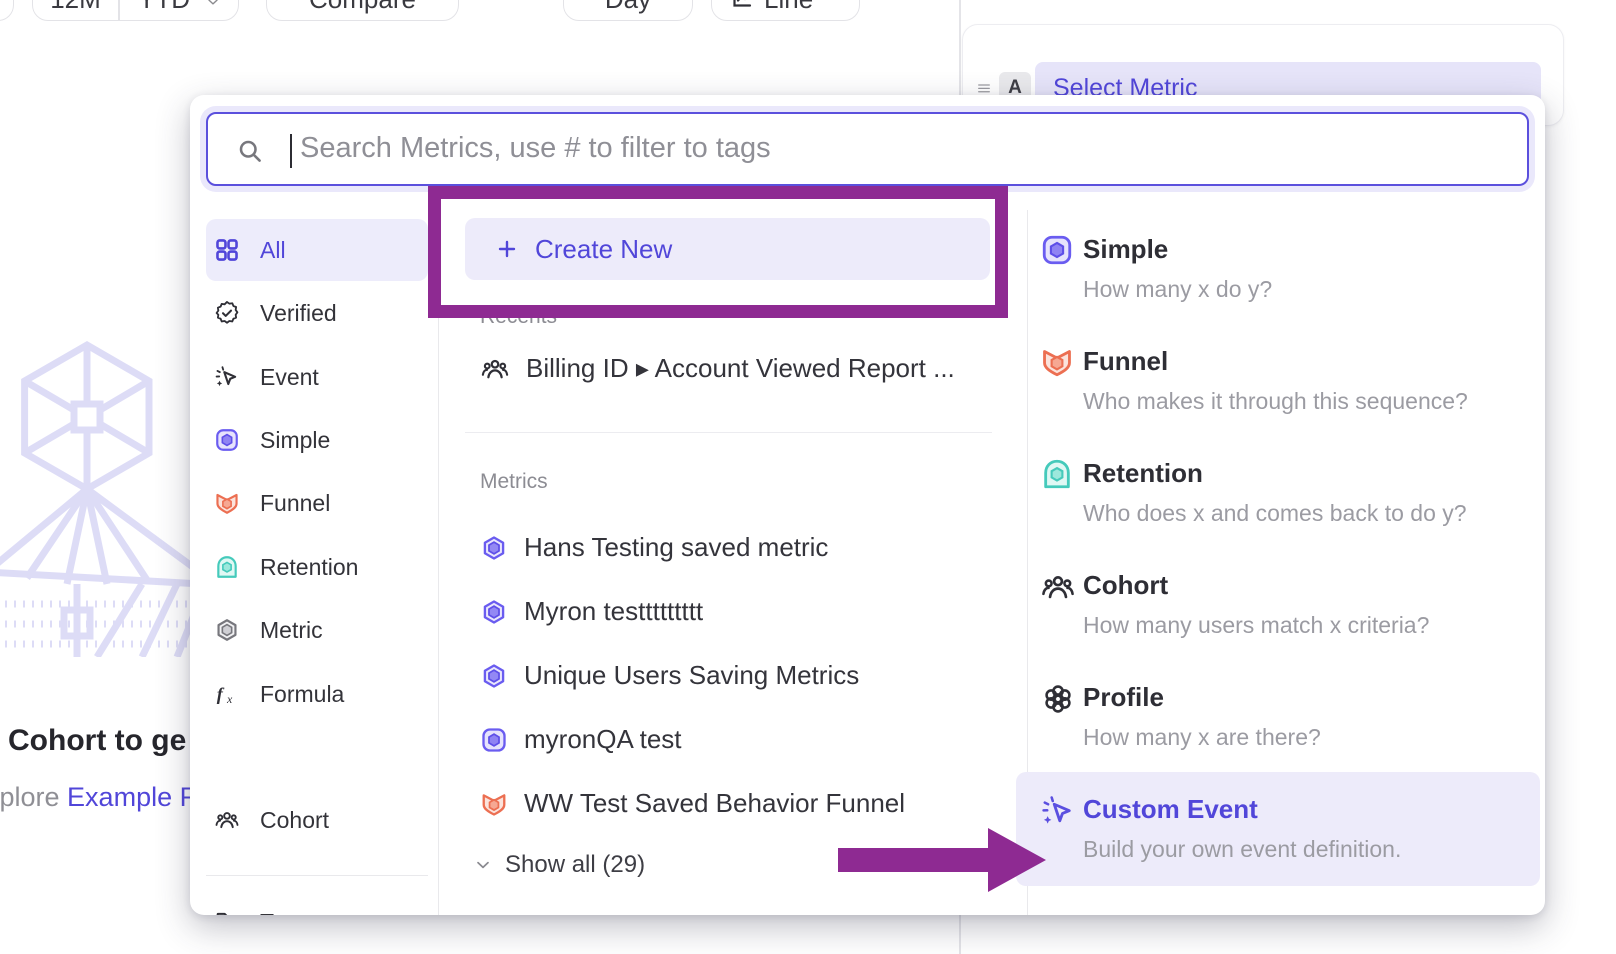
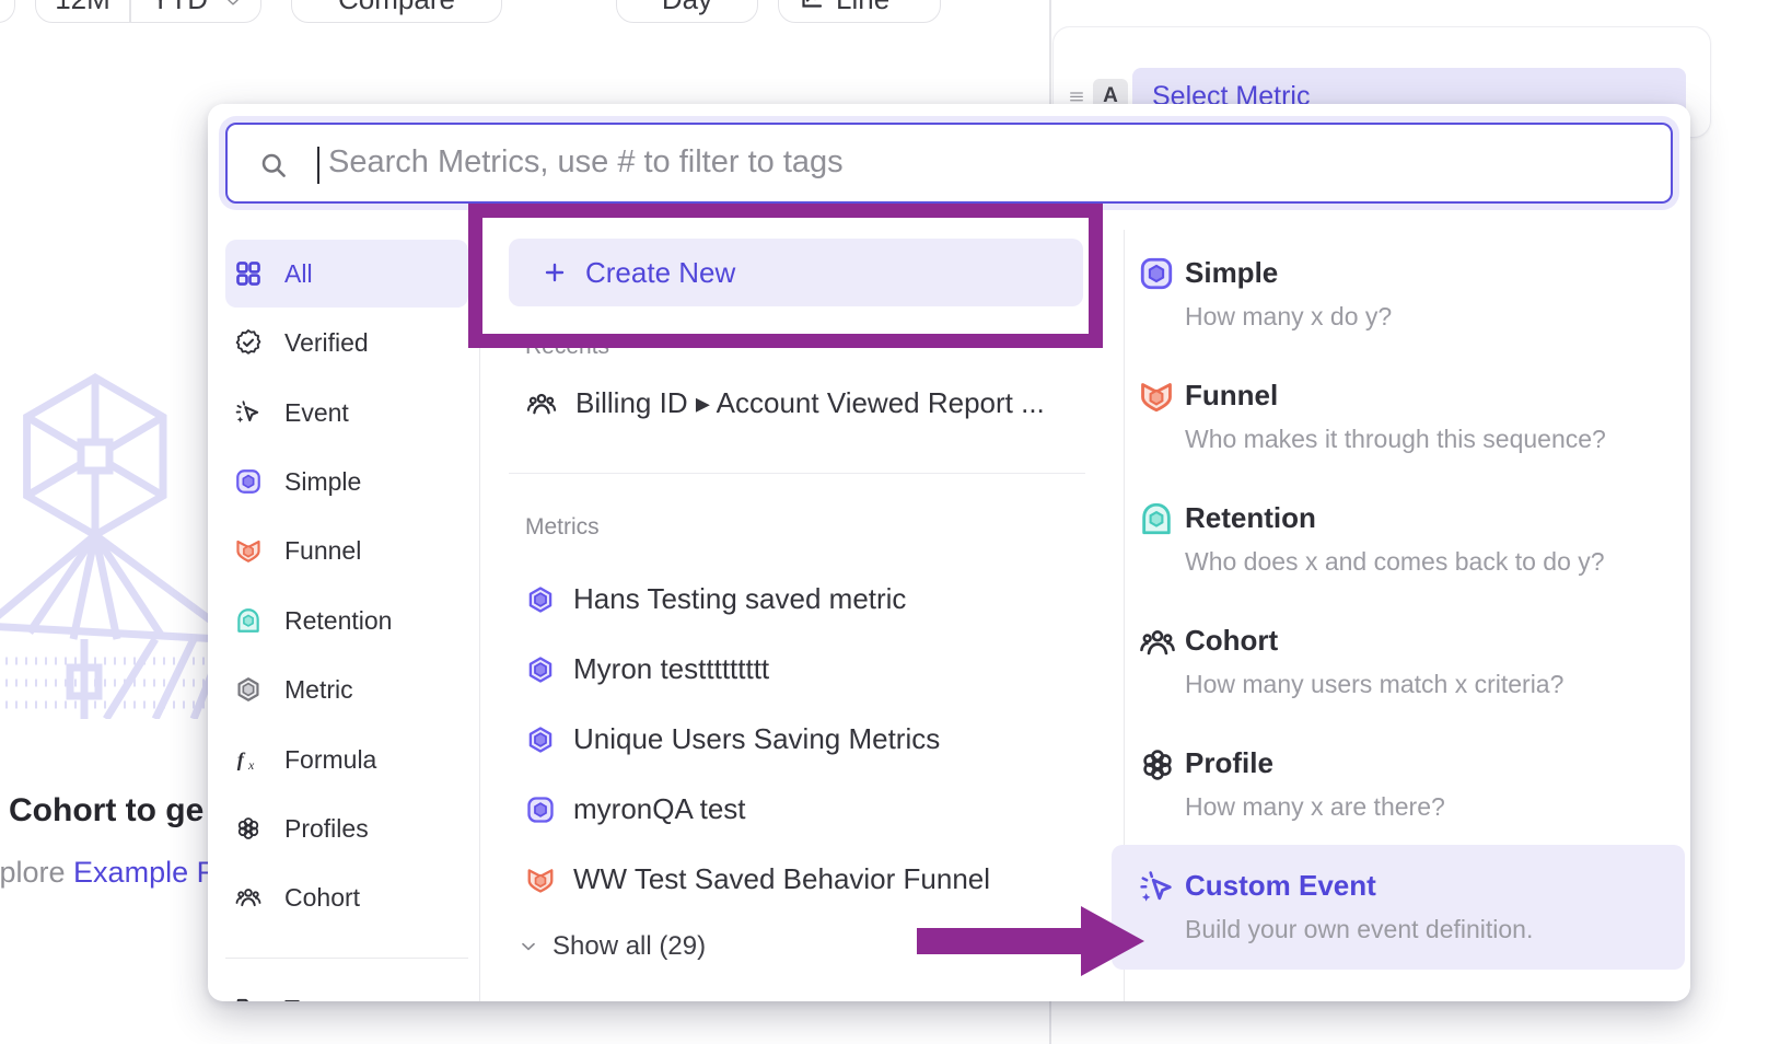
  A
  Select Metric
  Cohort to ge
  plore Example
  Search Metrics, use # to filter to tags
  All
  Verified
  Event
  Simple
  Funnel
  Retention
  Metric
  f
  x
  Formula
+ Profiles
  Cohort
  Create New
  Recents
  Billing ID ▸ Account Viewed Report ...
  Metrics
  Hans Testing saved metric
  Myron testtttttttt
  Unique Users Saving Metrics
  myronQA test
  WW Test Saved Behavior Funnel
  Show all (29)
  Simple
  How many x do y?
  Funnel
  Who makes it through this sequence?
  Retention
  Who does x and comes back to do y?
  Cohort
  How many users match x criteria?
  Profile
  How many x are there?
  Custom Event
  Build your own event definition.
